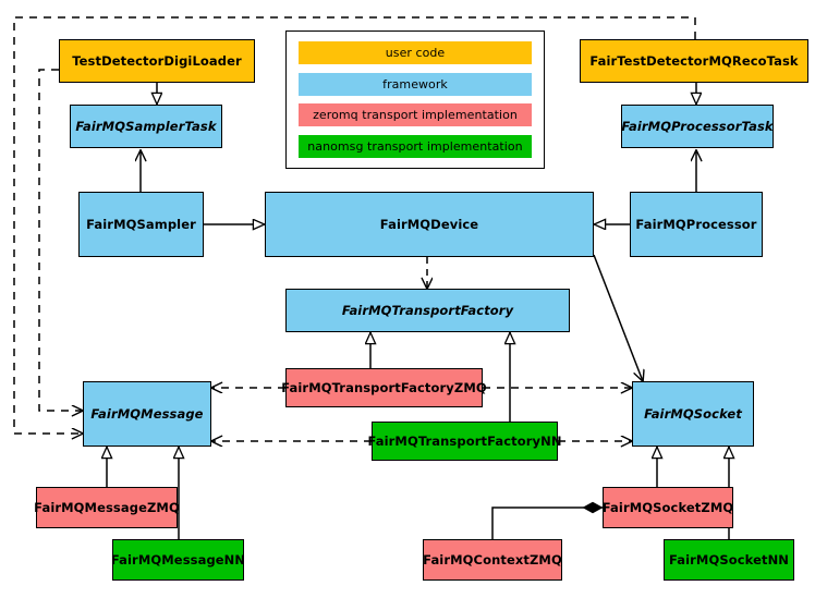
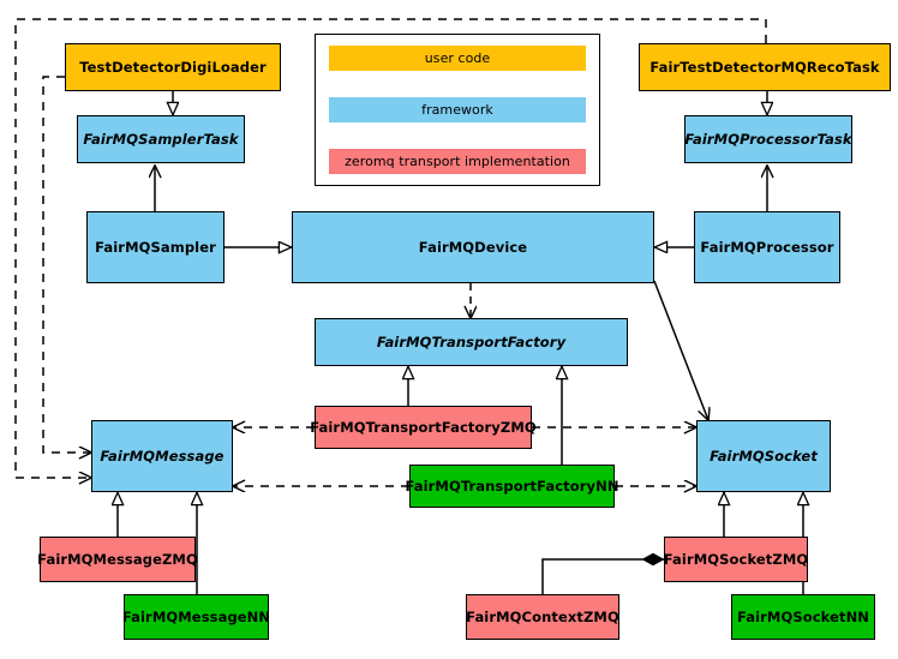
  TestDetectorDigiLoader
  FairTestDetectorMQRecoTask
  FairMQSamplerTask
  FairMQProcessorTask
  FairMQSampler
  FairMQDevice
  FairMQProcessor
  FairMQTransportFactory
  FairMQTransportFactoryZMQ
  FairMQTransportFactoryNN
  FairMQMessage
  FairMQSocket
  FairMQMessageZMQ
  FairMQMessageNN
  FairMQSocketZMQ
  FairMQContextZMQ
  FairMQSocketNN
  user code
  framework
  zeromq transport implementation
- nanomsg transport implementation
